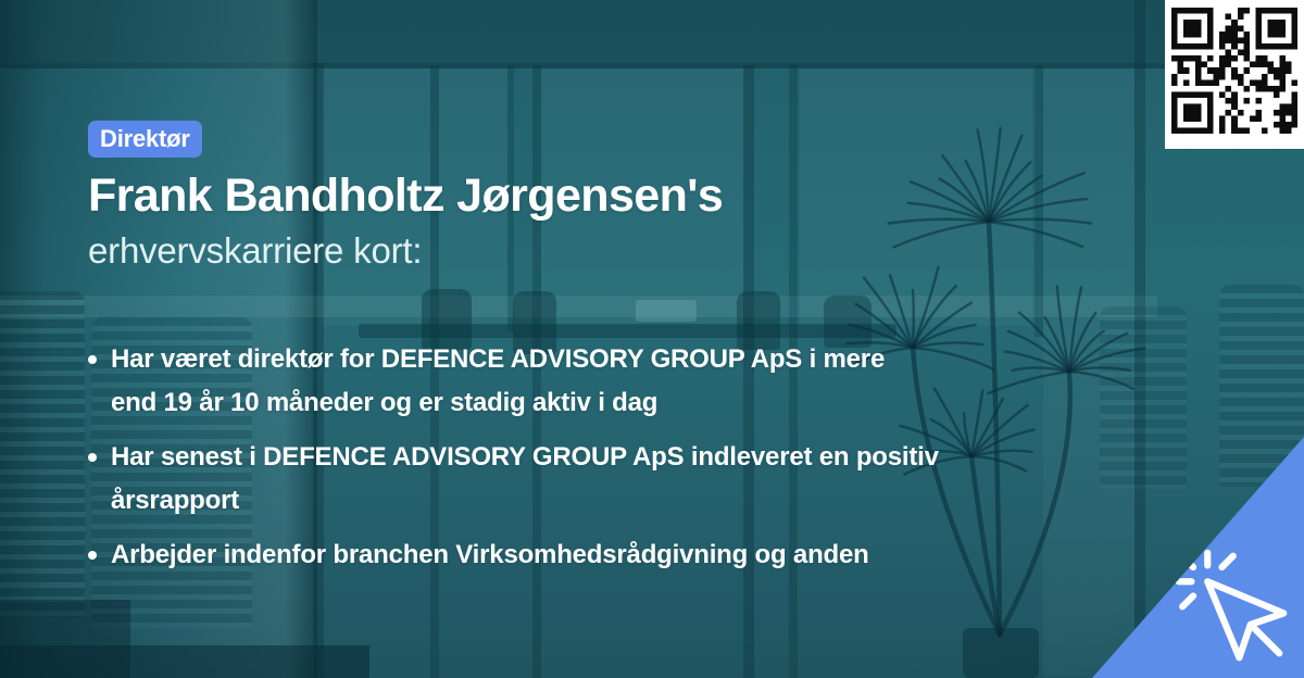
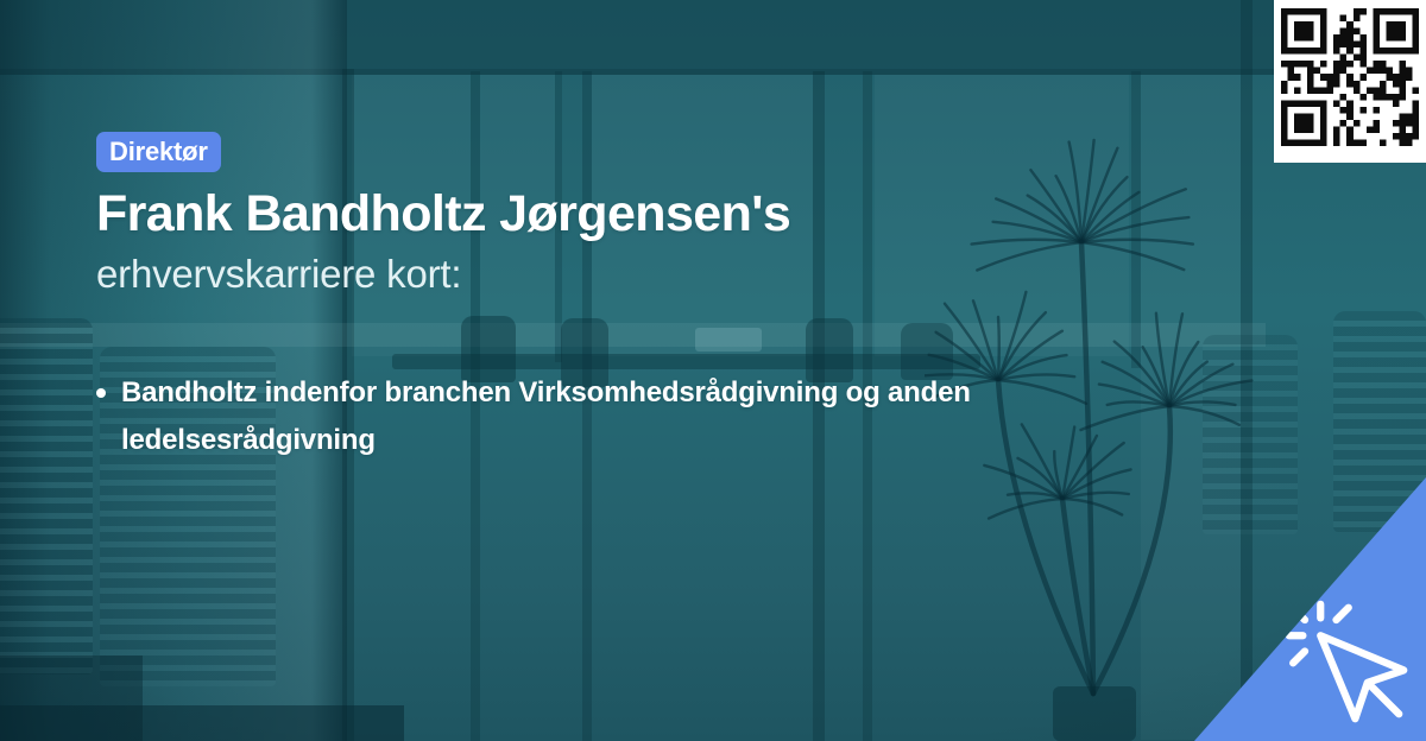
  Direktør
  Frank Bandholtz Jørgensen's
  erhvervskarriere kort:
- Har været direktør for DEFENCE ADVISORY GROUP ApS i mere
- end 19 år 10 måneder og er stadig aktiv i dag
- Har senest i DEFENCE ADVISORY GROUP ApS indleveret en positiv
- årsrapport
- Arbejder indenfor branchen Virksomhedsrådgivning og anden
+ Bandholtz indenfor branchen Virksomhedsrådgivning og anden
+ ledelsesrådgivning
